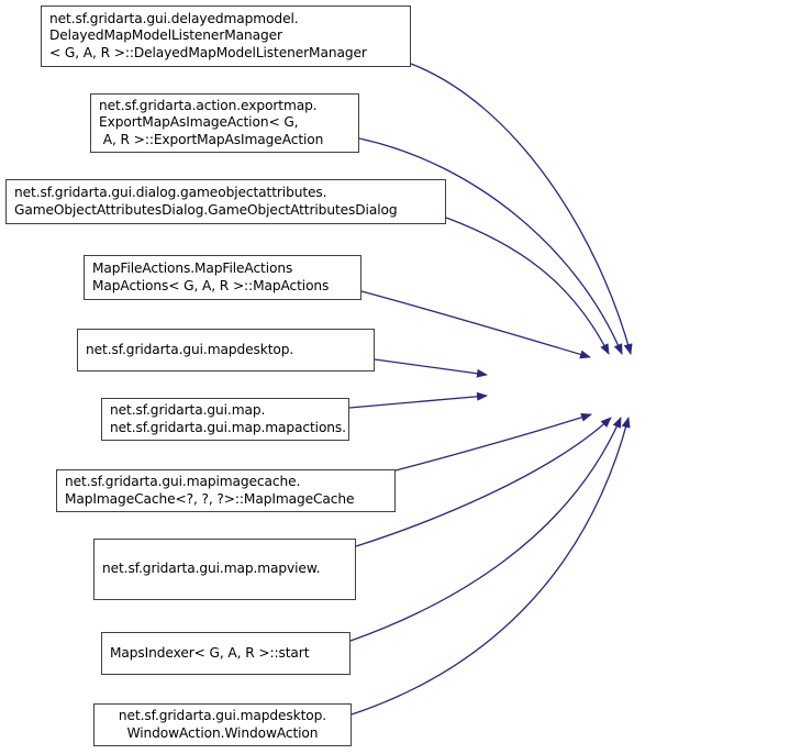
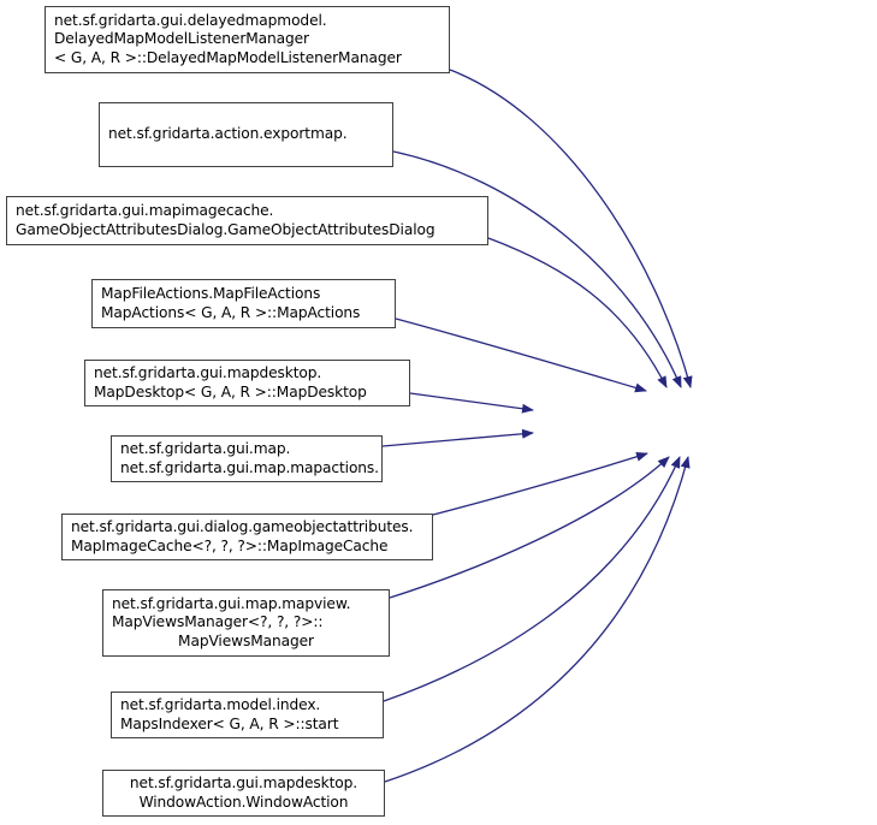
  net.sf.gridarta.gui.delayedmapmodel.
  DelayedMapModelListenerManager
  < G, A, R >::DelayedMapModelListenerManager
  net.sf.gridarta.action.exportmap.
- ExportMapAsImageAction< G,
- A, R >::ExportMapAsImageAction
- net.sf.gridarta.gui.dialog.gameobjectattributes.
+ net.sf.gridarta.gui.mapimagecache.
  GameObjectAttributesDialog.GameObjectAttributesDialog
  MapFileActions.MapFileActions
  MapActions< G, A, R >::MapActions
  net.sf.gridarta.gui.mapdesktop.
+ MapDesktop< G, A, R >::MapDesktop
  net.sf.gridarta.gui.map.
  net.sf.gridarta.gui.map.mapactions.
- net.sf.gridarta.gui.mapimagecache.
+ net.sf.gridarta.gui.dialog.gameobjectattributes.
  MapImageCache<?, ?, ?>::MapImageCache
  net.sf.gridarta.gui.map.mapview.
+ MapViewsManager<?, ?, ?>::
+ MapViewsManager
+ net.sf.gridarta.model.index.
  MapsIndexer< G, A, R >::start
  net.sf.gridarta.gui.mapdesktop.
  WindowAction.WindowAction
